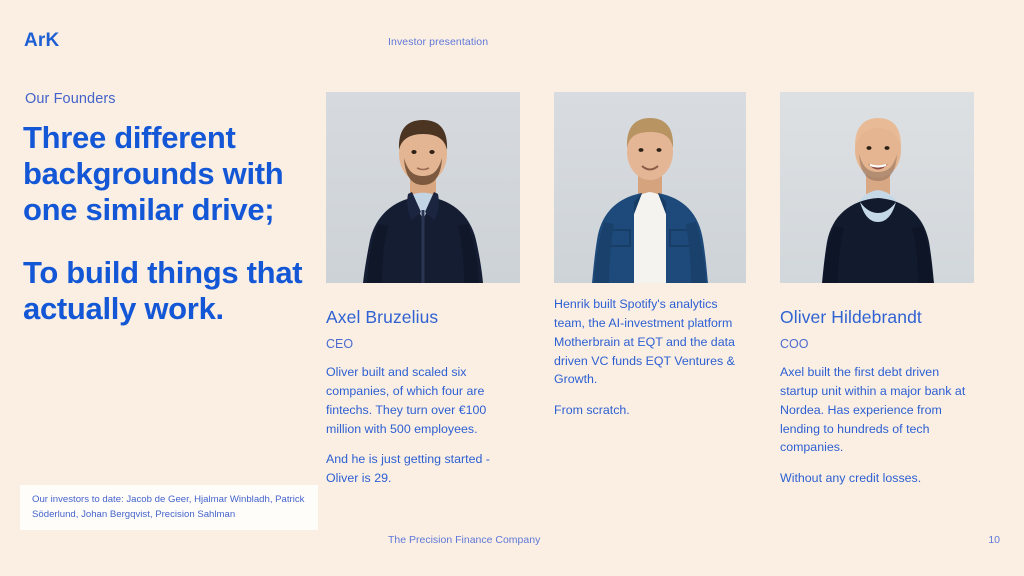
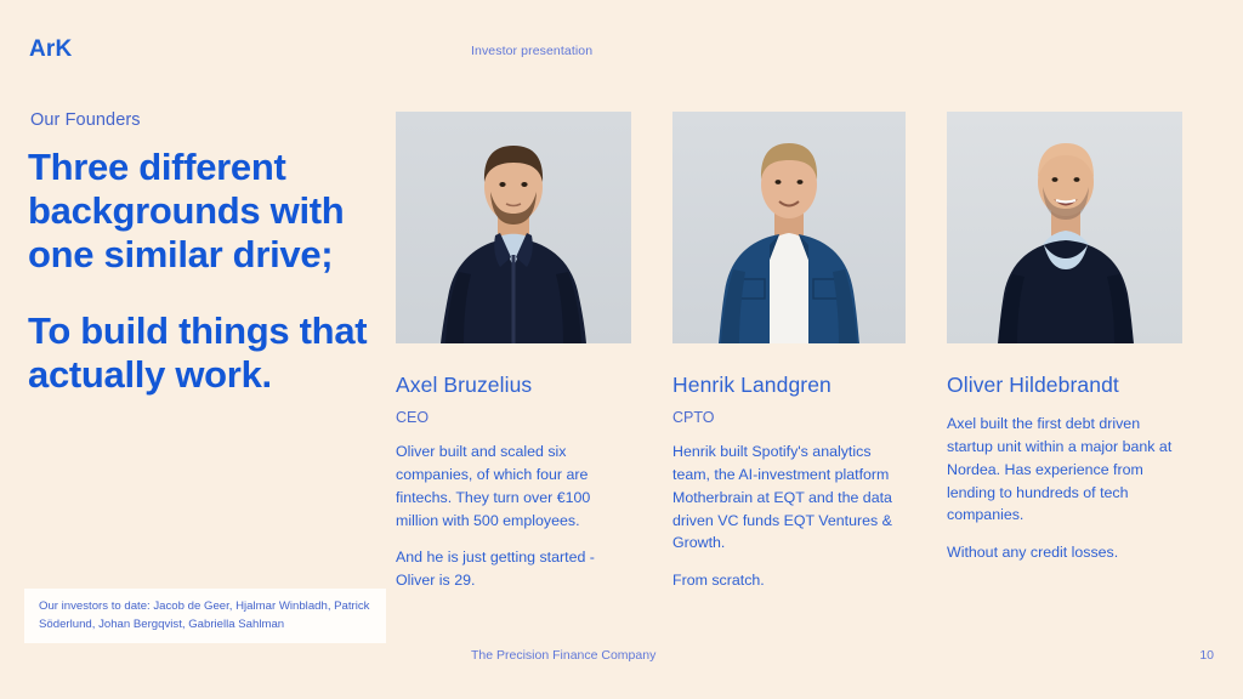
  ArK
  Investor presentation
  Our Founders
  Three different backgrounds with one similar drive; To build things that actually work.
- Our investors to date: Jacob de Geer, Hjalmar Winbladh, Patrick Söderlund, Johan Bergqvist, Precision Sahlman
+ Our investors to date: Jacob de Geer, Hjalmar Winbladh, Patrick Söderlund, Johan Bergqvist, Gabriella Sahlman
  Axel Bruzelius
  CEO
  Oliver built and scaled six companies, of which four are fintechs. They turn over €100 million with 500 employees.
  And he is just getting started - Oliver is 29.
+ Henrik Landgren
+ CPTO
  Henrik built Spotify's analytics team, the AI-investment platform Motherbrain at EQT and the data driven VC funds EQT Ventures & Growth.
  From scratch.
  Oliver Hildebrandt
- COO
  Axel built the first debt driven startup unit within a major bank at Nordea. Has experience from lending to hundreds of tech companies.
  Without any credit losses.
  The Precision Finance Company
  10
